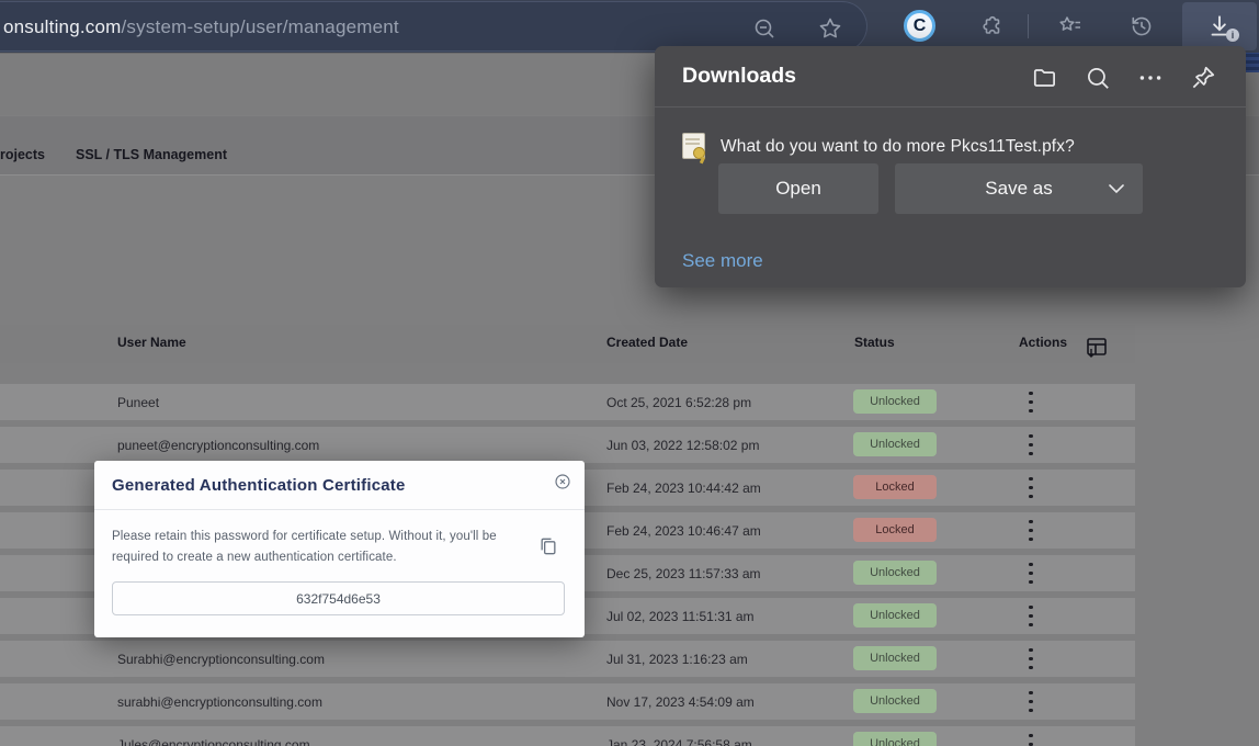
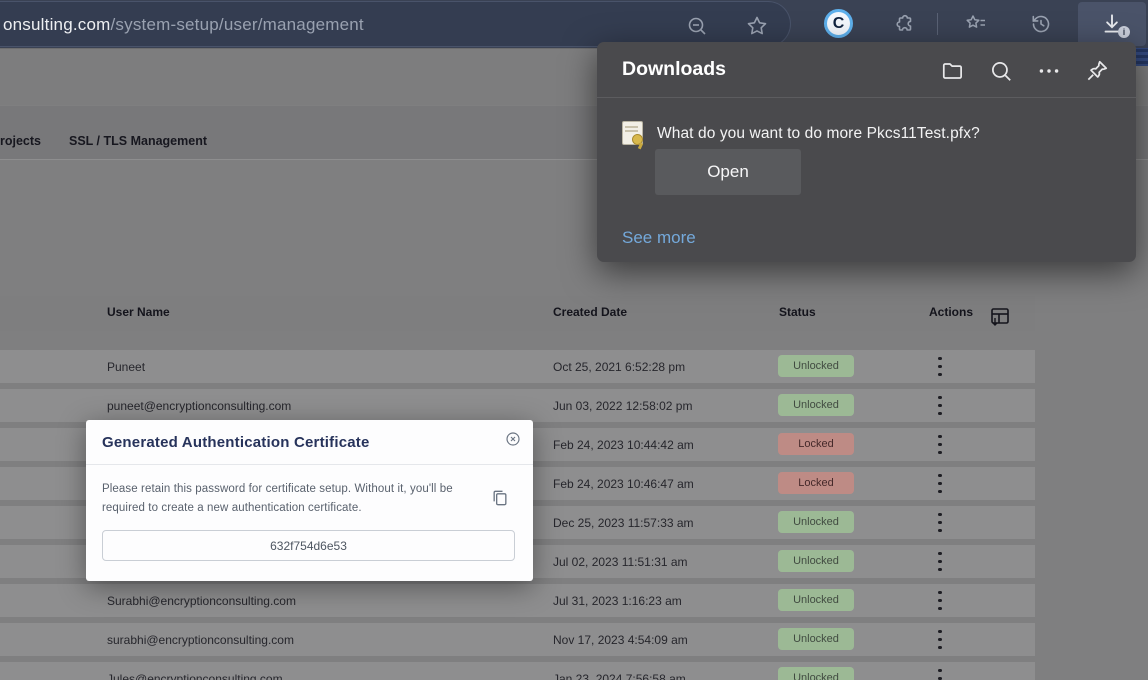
  rojects
  SSL / TLS Management
  User Name
  Created Date
  Status
  Actions
  Puneet
  Oct 25, 2021 6:52:28 pm
  Unlocked
  puneet@encryptionconsulting.com
  Jun 03, 2022 12:58:02 pm
  Unlocked
  Feb 24, 2023 10:44:42 am
  Locked
  Feb 24, 2023 10:46:47 am
  Locked
  Dec 25, 2023 11:57:33 am
  Unlocked
  Jul 02, 2023 11:51:31 am
  Unlocked
  Surabhi@encryptionconsulting.com
  Jul 31, 2023 1:16:23 am
  Unlocked
  surabhi@encryptionconsulting.com
  Nov 17, 2023 4:54:09 am
  Unlocked
  Jules@encryptionconsulting.com
  Jan 23, 2024 7:56:58 am
  Unlocked
  Generated Authentication Certificate
  Please retain this password for certificate setup. Without it, you'll be
  required to create a new authentication certificate.
  632f754d6e53
  onsulting.com
  /system-setup/user/management
  C
  i
  Downloads
  What do you want to do more Pkcs11Test.pfx?
  Open
- Save as
  See more
